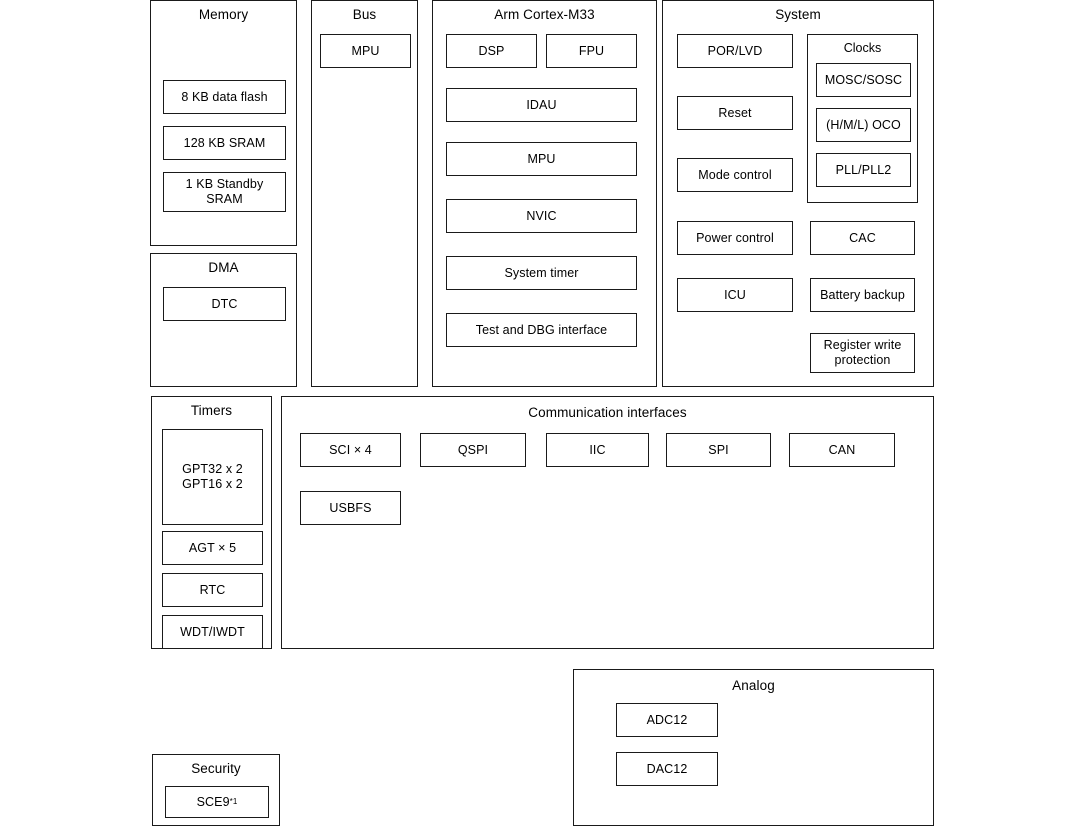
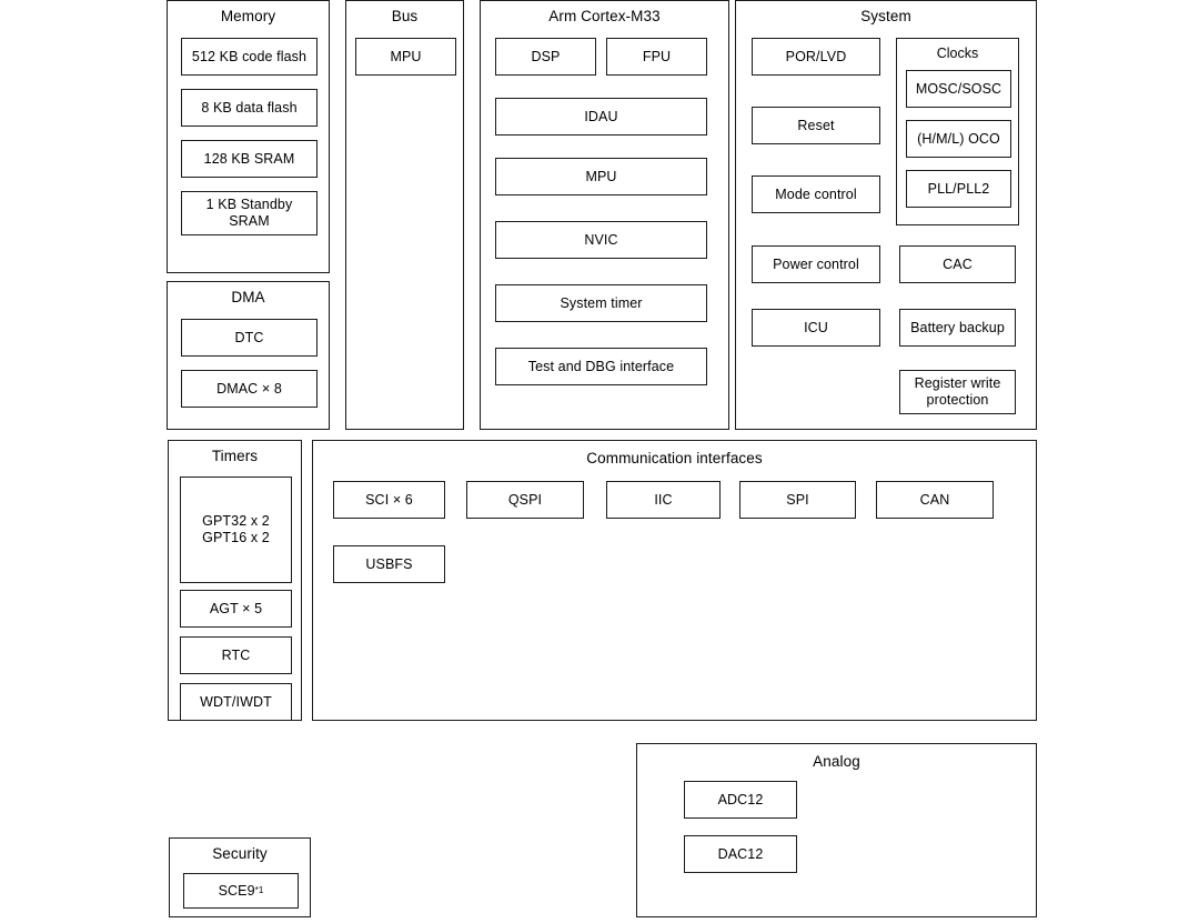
  Memory
+ 512 KB code flash
  8 KB data flash
  128 KB SRAM
  1 KB Standby
  SRAM
  DMA
  DTC
+ DMAC × 8
  Bus
  MPU
  Arm Cortex-M33
  DSP
  FPU
  IDAU
  MPU
  NVIC
  System timer
  Test and DBG interface
  System
  POR/LVD
  Reset
  Mode control
  Power control
  ICU
  Clocks
  MOSC/SOSC
  (H/M/L) OCO
  PLL/PLL2
  CAC
  Battery backup
  Register write
  protection
  Timers
  GPT32 x 2
  GPT16 x 2
  AGT × 5
  RTC
  WDT/IWDT
  Communication interfaces
- SCI × 4
+ SCI × 6
  QSPI
  IIC
  SPI
  CAN
  USBFS
  Security
  SCE9
  *1
  Analog
  ADC12
  DAC12
